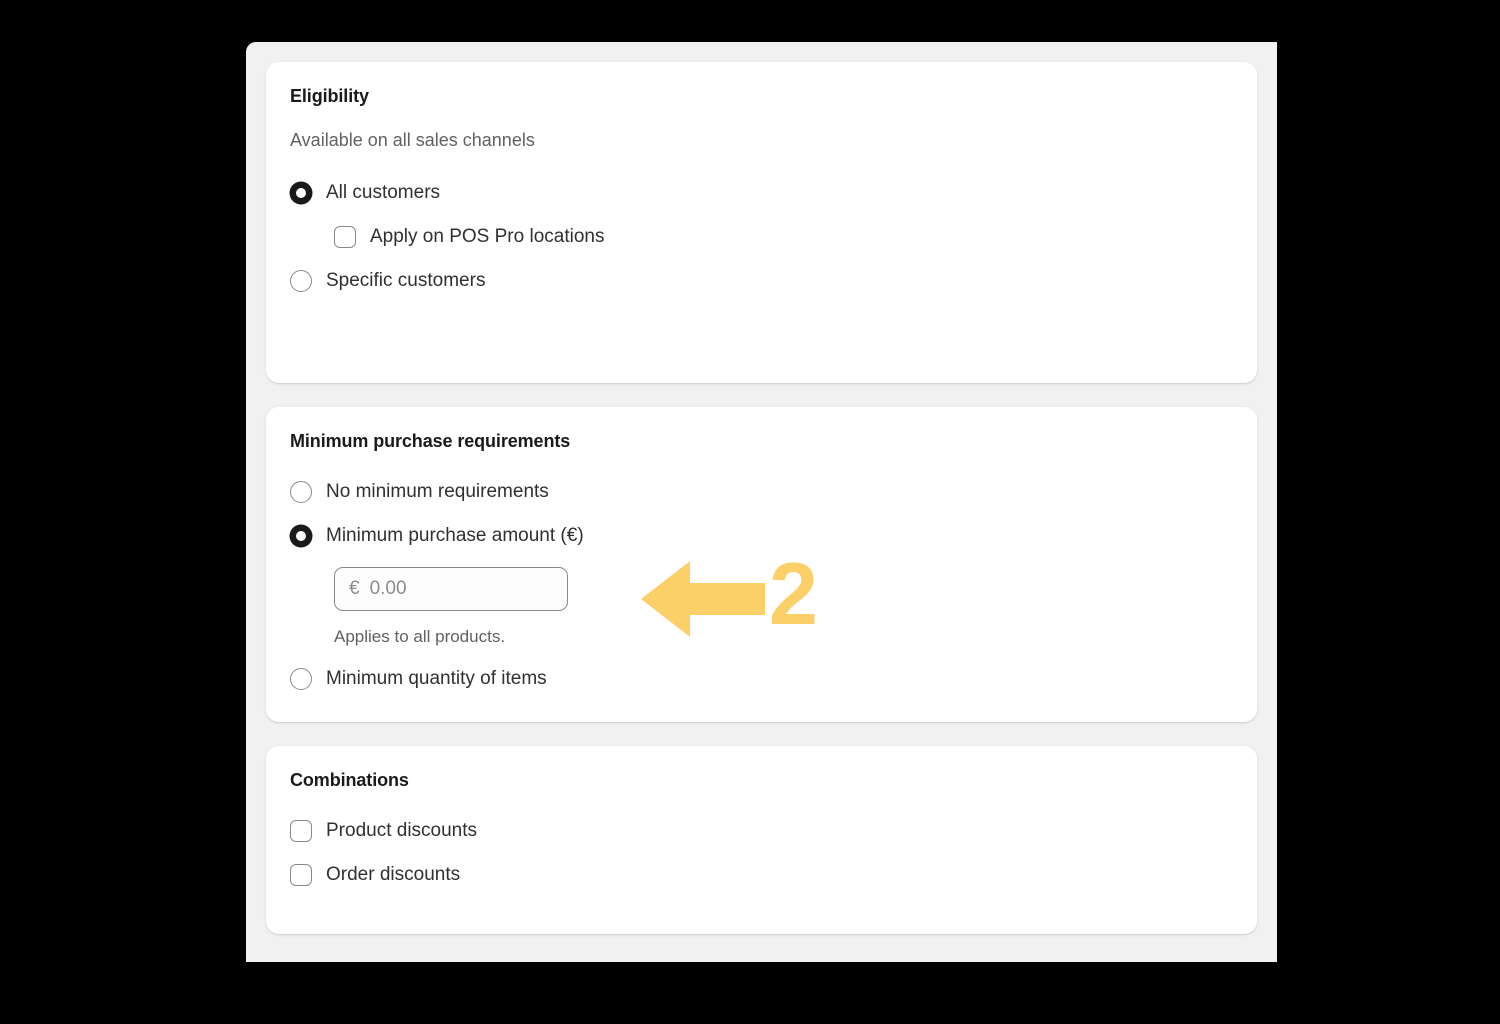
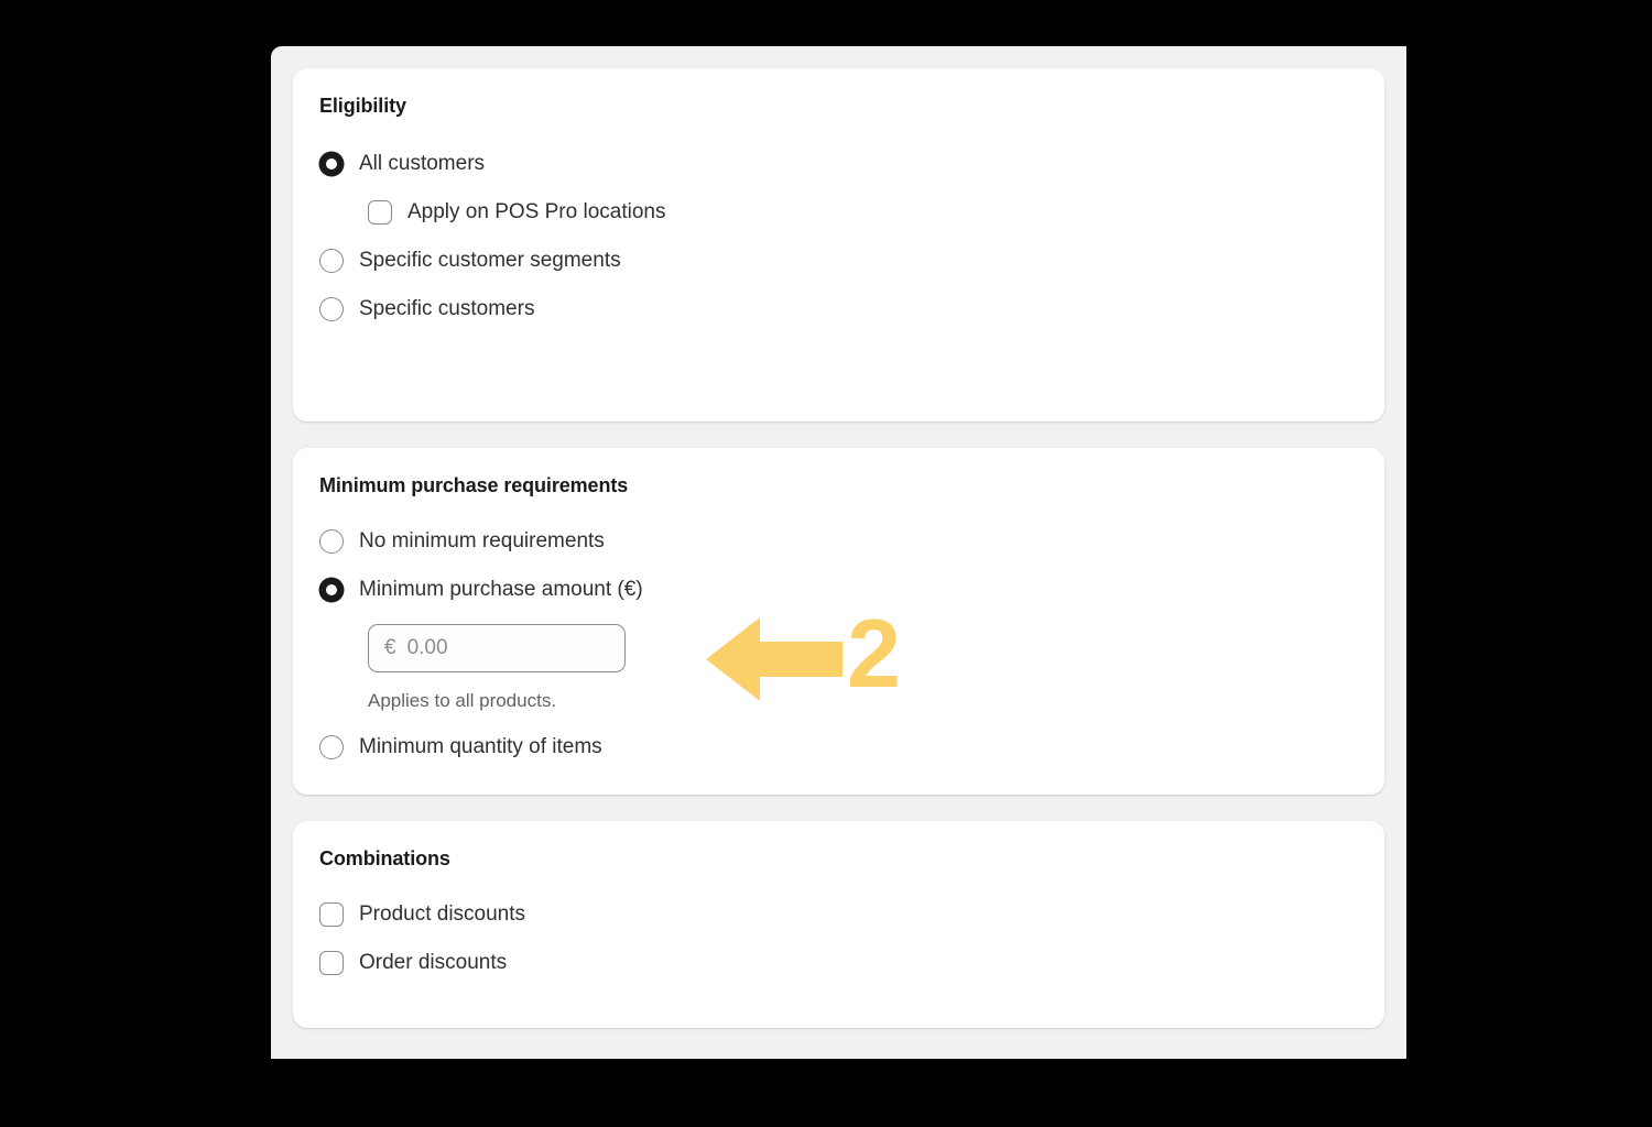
  Eligibility
- Available on all sales channels
  All customers
  Apply on POS Pro locations
+ Specific customer segments
  Specific customers
  Minimum purchase requirements
  No minimum requirements
  Minimum purchase amount (€)
  €
  0.00
  Applies to all products.
  Minimum quantity of items
  Combinations
  Product discounts
  Order discounts
  2
